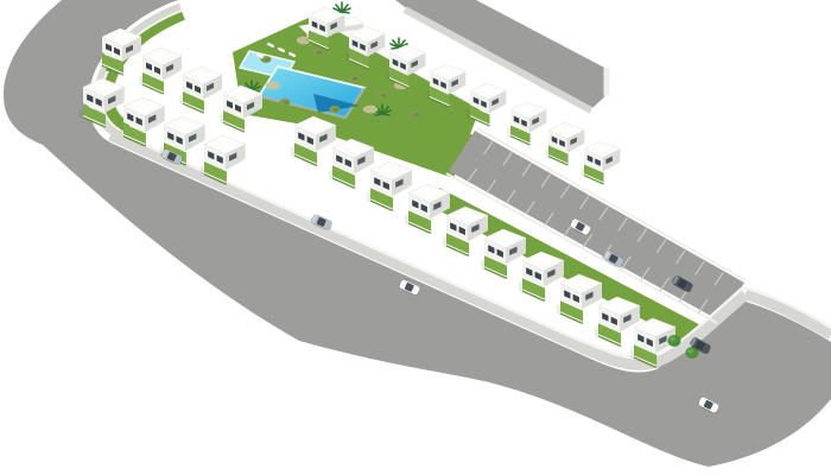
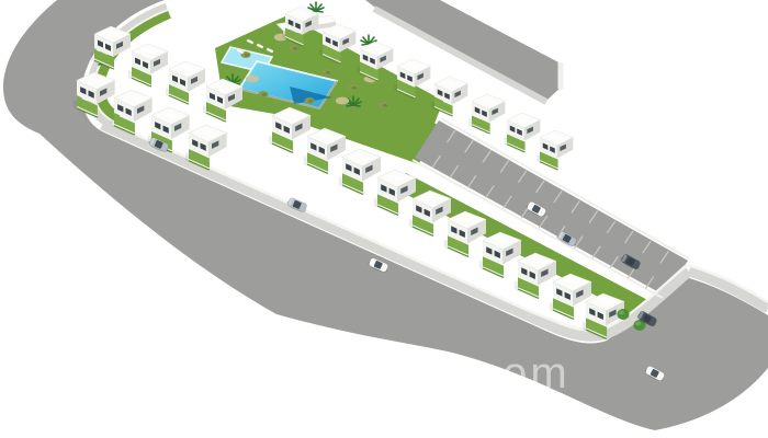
+ s.com
